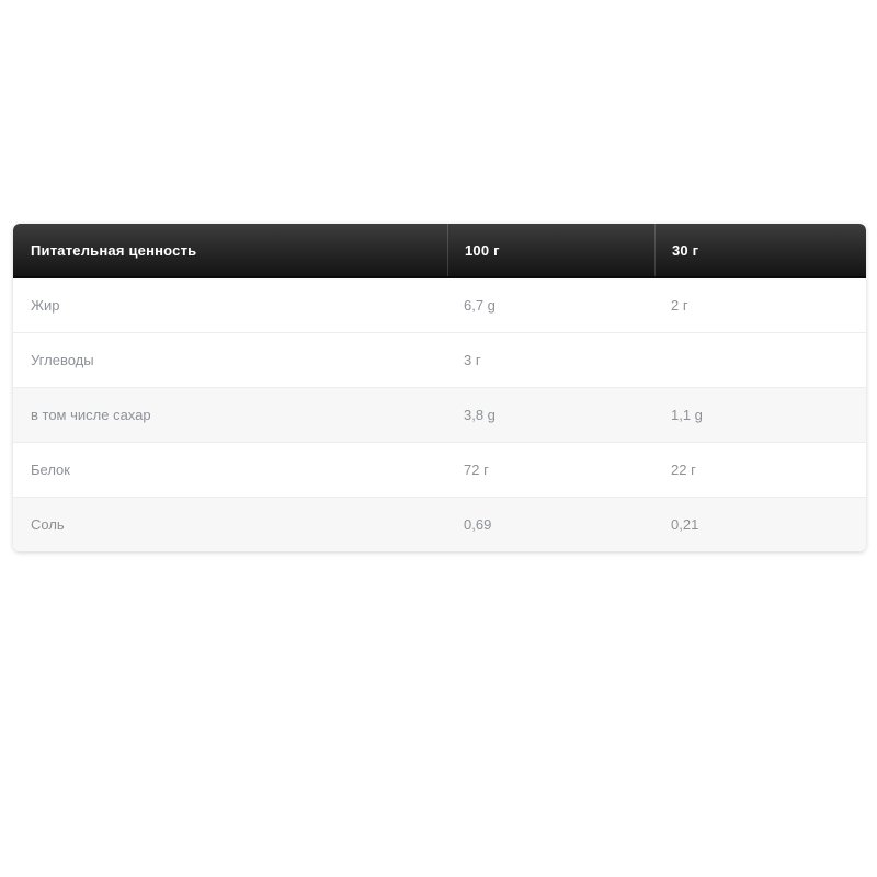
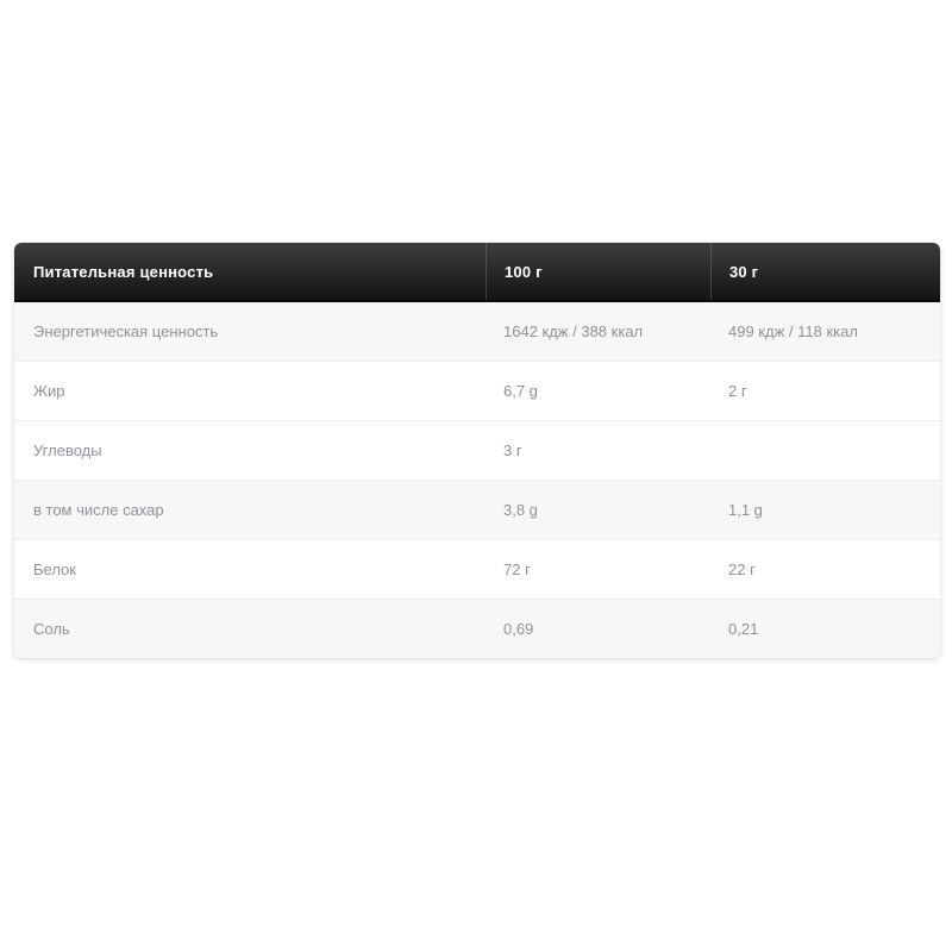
  Питательная ценность
  100 г
  30 г
+ Энергетическая ценность
+ 1642 кдж / 388 ккал
+ 499 кдж / 118 ккал
  Жир
  6,7 g
  2 г
  Углеводы
  3 г
  в том числе сахар
  3,8 g
  1,1 g
  Белок
  72 г
  22 г
  Соль
  0,69
  0,21
